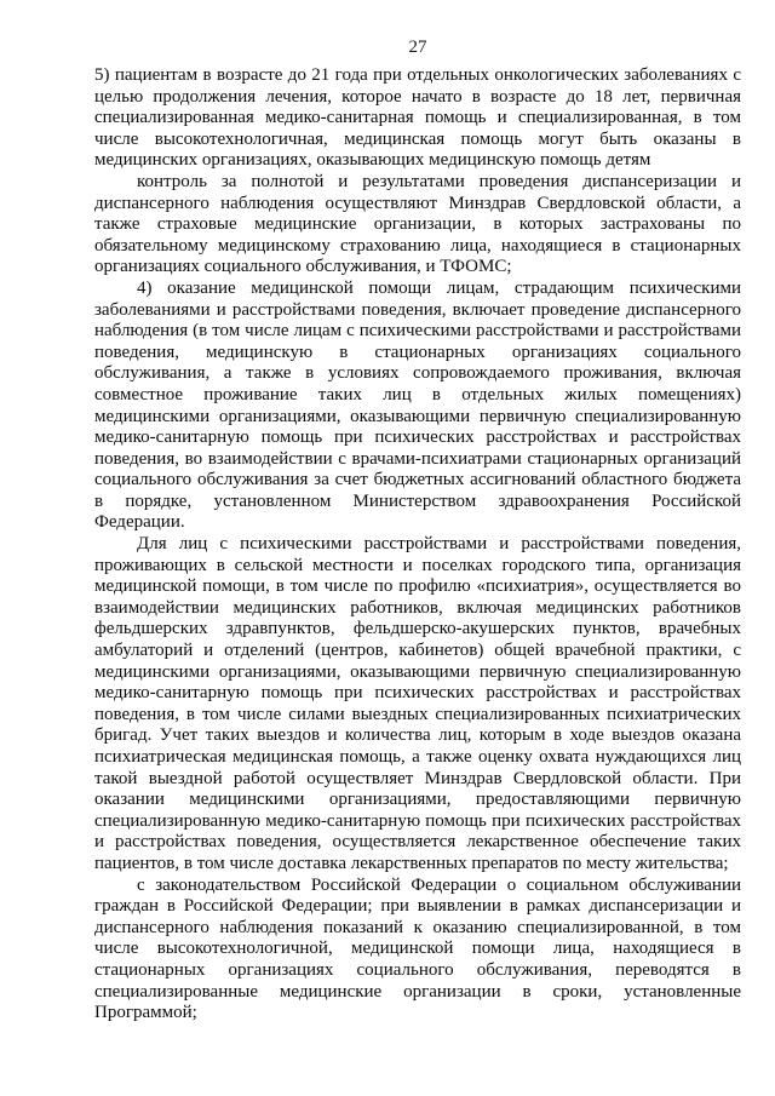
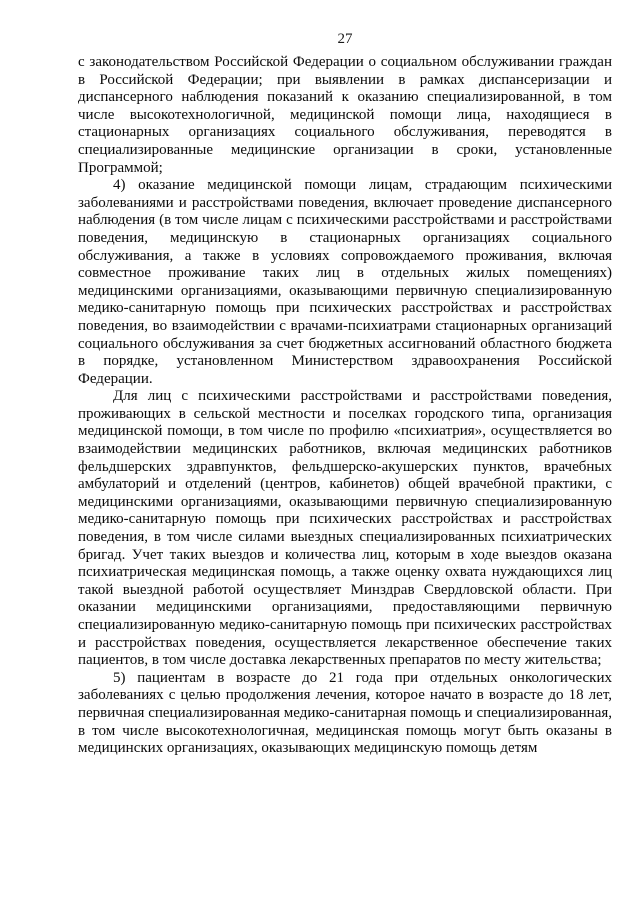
  27
- 5) пациентам в возрасте до 21 года при отдельных онкологических заболеваниях с целью продолжения лечения, которое начато в возрасте до 18 лет, первичная специализированная медико-санитарная помощь и специализированная, в том числе высокотехнологичная, медицинская помощь могут быть оказаны в медицинских организациях, оказывающих медицинскую помощь детям
+ с законодательством Российской Федерации о социальном обслуживании граждан в Российской Федерации; при выявлении в рамках диспансеризации и диспансерного наблюдения показаний к оказанию специализированной, в том числе высокотехнологичной, медицинской помощи лица, находящиеся в стационарных организациях социального обслуживания, переводятся в специализированные медицинские организации в сроки, установленные Программой;
- контроль за полнотой и результатами проведения диспансеризации и диспансерного наблюдения осуществляют Минздрав Свердловской области, а также страховые медицинские организации, в которых застрахованы по обязательному медицинскому страхованию лица, находящиеся в стационарных организациях социального обслуживания, и ТФОМС;
  4) оказание медицинской помощи лицам, страдающим психическими заболеваниями и расстройствами поведения, включает проведение диспансерного наблюдения (в том числе лицам с психическими расстройствами и расстройствами поведения, медицинскую в стационарных организациях социального обслуживания, а также в условиях сопровождаемого проживания, включая совместное проживание таких лиц в отдельных жилых помещениях) медицинскими организациями, оказывающими первичную специализированную медико-санитарную помощь при психических расстройствах и расстройствах поведения, во взаимодействии с врачами-психиатрами стационарных организаций социального обслуживания за счет бюджетных ассигнований областного бюджета в порядке, установленном Министерством здравоохранения Российской Федерации.
  Для лиц с психическими расстройствами и расстройствами поведения, проживающих в сельской местности и поселках городского типа, организация медицинской помощи, в том числе по профилю «психиатрия», осуществляется во взаимодействии медицинских работников, включая медицинских работников фельдшерских здравпунктов, фельдшерско-акушерских пунктов, врачебных амбулаторий и отделений (центров, кабинетов) общей врачебной практики, с медицинскими организациями, оказывающими первичную специализированную медико-санитарную помощь при психических расстройствах и расстройствах поведения, в том числе силами выездных специализированных психиатрических бригад. Учет таких выездов и количества лиц, которым в ходе выездов оказана психиатрическая медицинская помощь, а также оценку охвата нуждающихся лиц такой выездной работой осуществляет Минздрав Свердловской области. При оказании медицинскими организациями, предоставляющими первичную специализированную медико-санитарную помощь при психических расстройствах и расстройствах поведения, осуществляется лекарственное обеспечение таких пациентов, в том числе доставка лекарственных препаратов по месту жительства;
- с законодательством Российской Федерации о социальном обслуживании граждан в Российской Федерации; при выявлении в рамках диспансеризации и диспансерного наблюдения показаний к оказанию специализированной, в том числе высокотехнологичной, медицинской помощи лица, находящиеся в стационарных организациях социального обслуживания, переводятся в специализированные медицинские организации в сроки, установленные Программой;
+ 5) пациентам в возрасте до 21 года при отдельных онкологических заболеваниях с целью продолжения лечения, которое начато в возрасте до 18 лет, первичная специализированная медико-санитарная помощь и специализированная, в том числе высокотехнологичная, медицинская помощь могут быть оказаны в медицинских организациях, оказывающих медицинскую помощь детям
